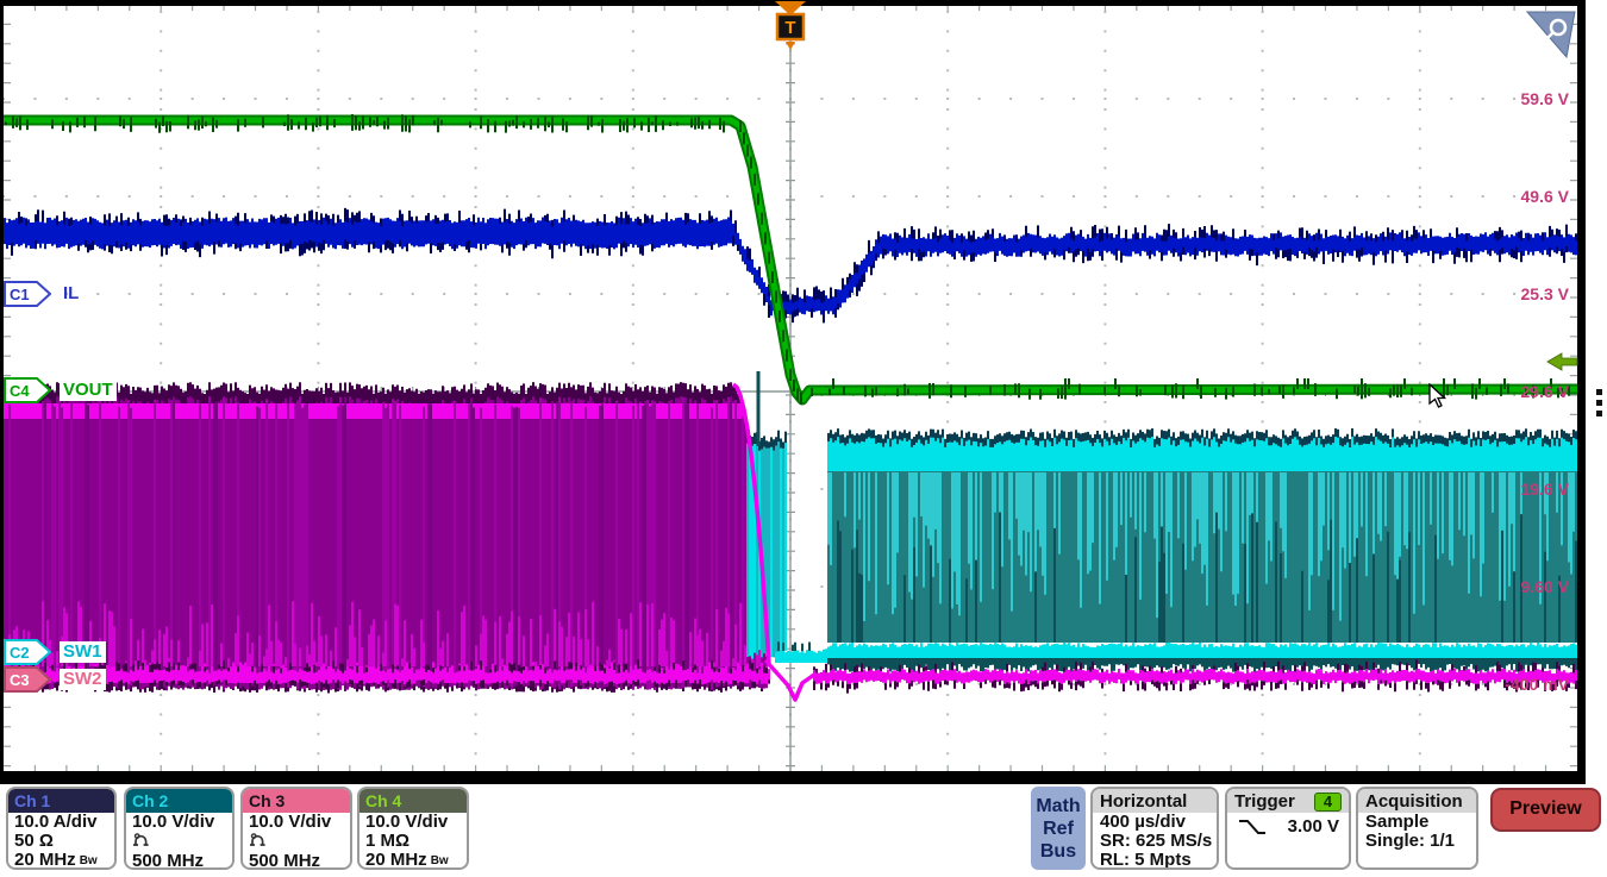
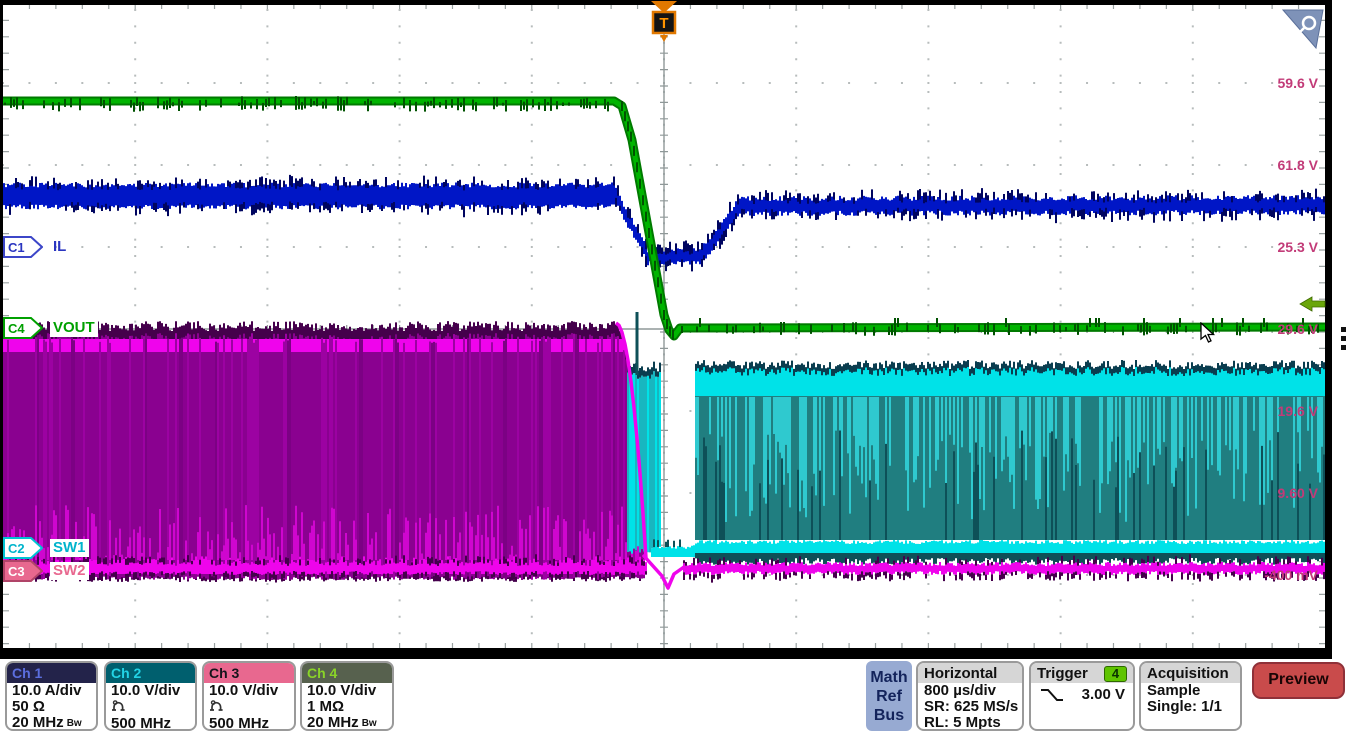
  T
  59.6 V
- 49.6 V
+ 61.8 V
  25.3 V
  29.6 V
  19.6 V
  9.60 V
  -400 mV
  C1
  IL
  C4
  VOUT
  C2
  SW1
  C3
  SW2
  Ch 1
  10.0 A/div
  50 Ω
  20 MHz Bw
  Ch 2
  10.0 V/div
  500 MHz
  Ch 3
  10.0 V/div
  500 MHz
  Ch 4
  10.0 V/div
  1 MΩ
  20 MHz Bw
  Math
  Ref
  Bus
  Horizontal
- 400 µs/div
+ 800 µs/div
  SR: 625 MS/s
  RL: 5 Mpts
  Trigger
  4
  3.00 V
  Acquisition
  Sample
  Single: 1/1
  Preview
